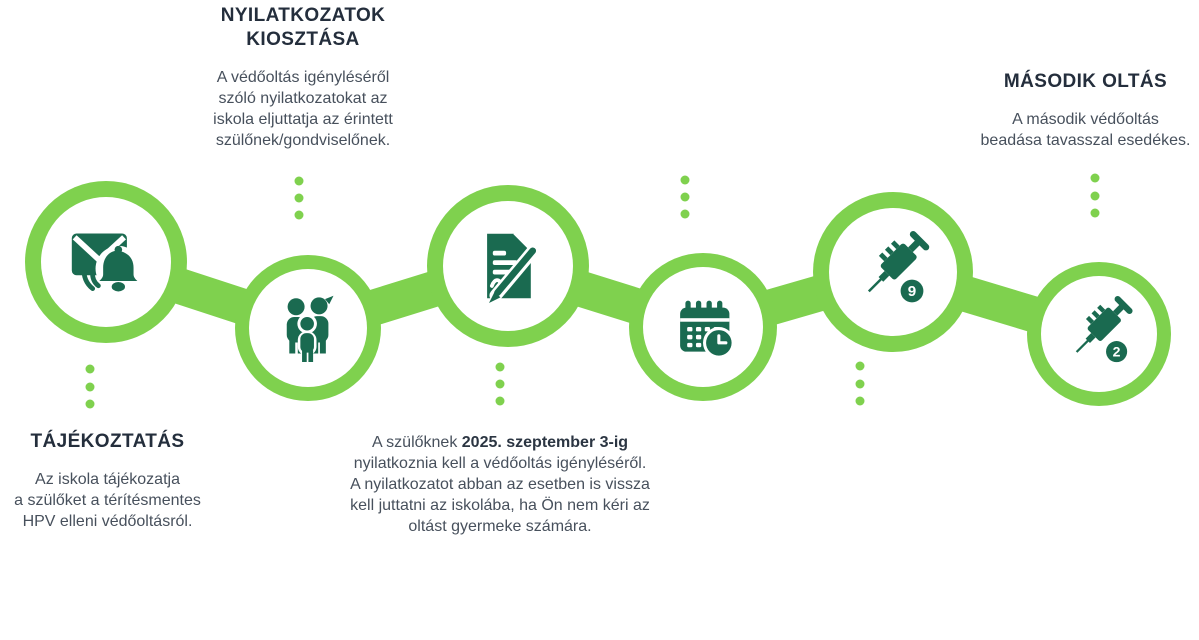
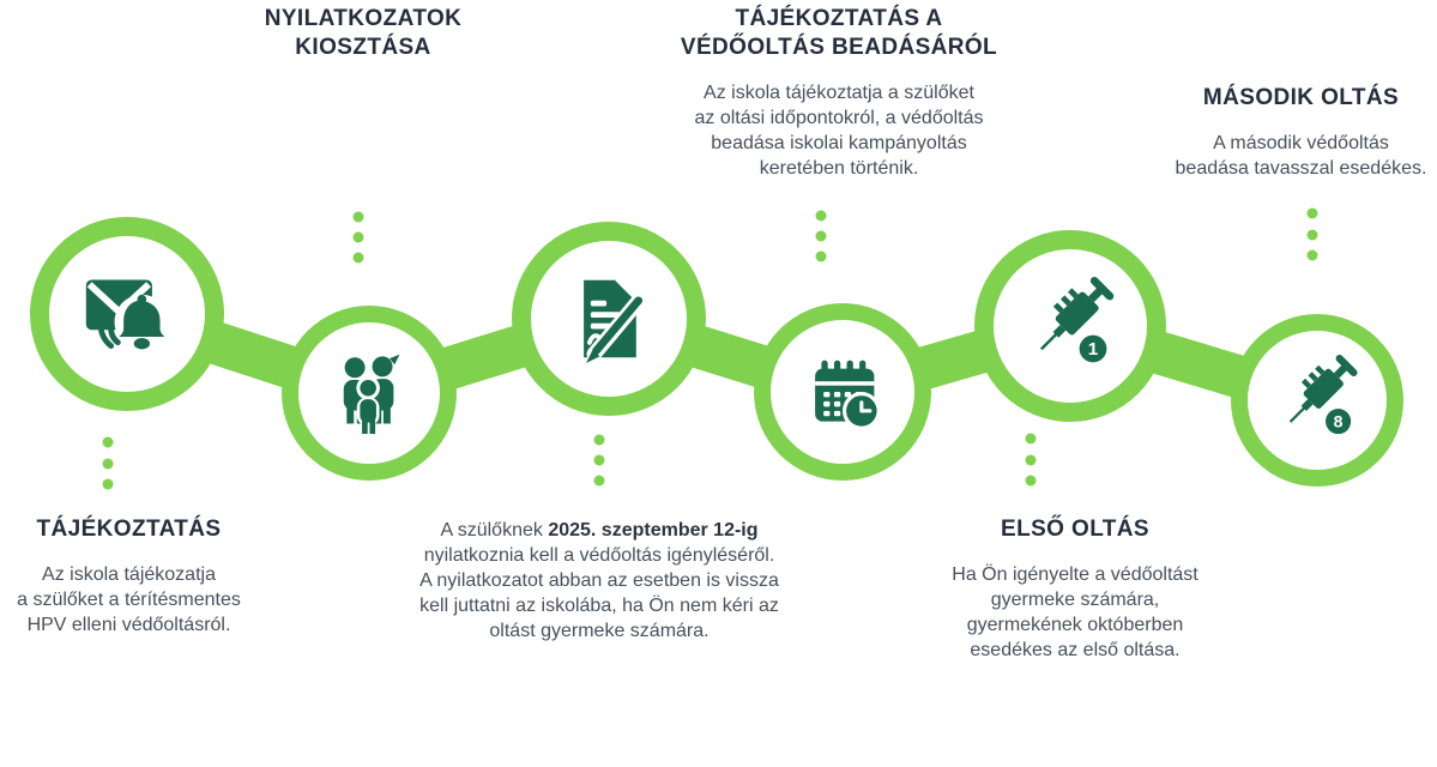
- 9
+ 1
- 2
+ 8
  TÁJÉKOZTATÁS
  Az iskola tájékozatja
  a szülőket a térítésmentes
  HPV elleni védőoltásról.
  NYILATKOZATOK
  KIOSZTÁSA
- A védőoltás igényléséről
- szóló nyilatkozatokat az
- iskola eljuttatja az érintett
- szülőnek/gondviselőnek.
- A szülőknek 2025. szeptember 3-ig nyilatkoznia kell a védőoltás igényléséről. A nyilatkozatot abban az esetben is vissza kell juttatni az iskolába, ha Ön nem kéri az oltást gyermeke számára.
+ A szülőknek 2025. szeptember 12-ig nyilatkoznia kell a védőoltás igényléséről. A nyilatkozatot abban az esetben is vissza kell juttatni az iskolába, ha Ön nem kéri az oltást gyermeke számára.
+ TÁJÉKOZTATÁS A
+ VÉDŐOLTÁS BEADÁSÁRÓL
+ Az iskola tájékoztatja a szülőket
+ az oltási időpontokról, a védőoltás
+ beadása iskolai kampányoltás
+ keretében történik.
+ ELSŐ OLTÁS
+ Ha Ön igényelte a védőoltást
+ gyermeke számára,
+ gyermekének októberben
+ esedékes az első oltása.
  MÁSODIK OLTÁS
  A második védőoltás
  beadása tavasszal esedékes.
